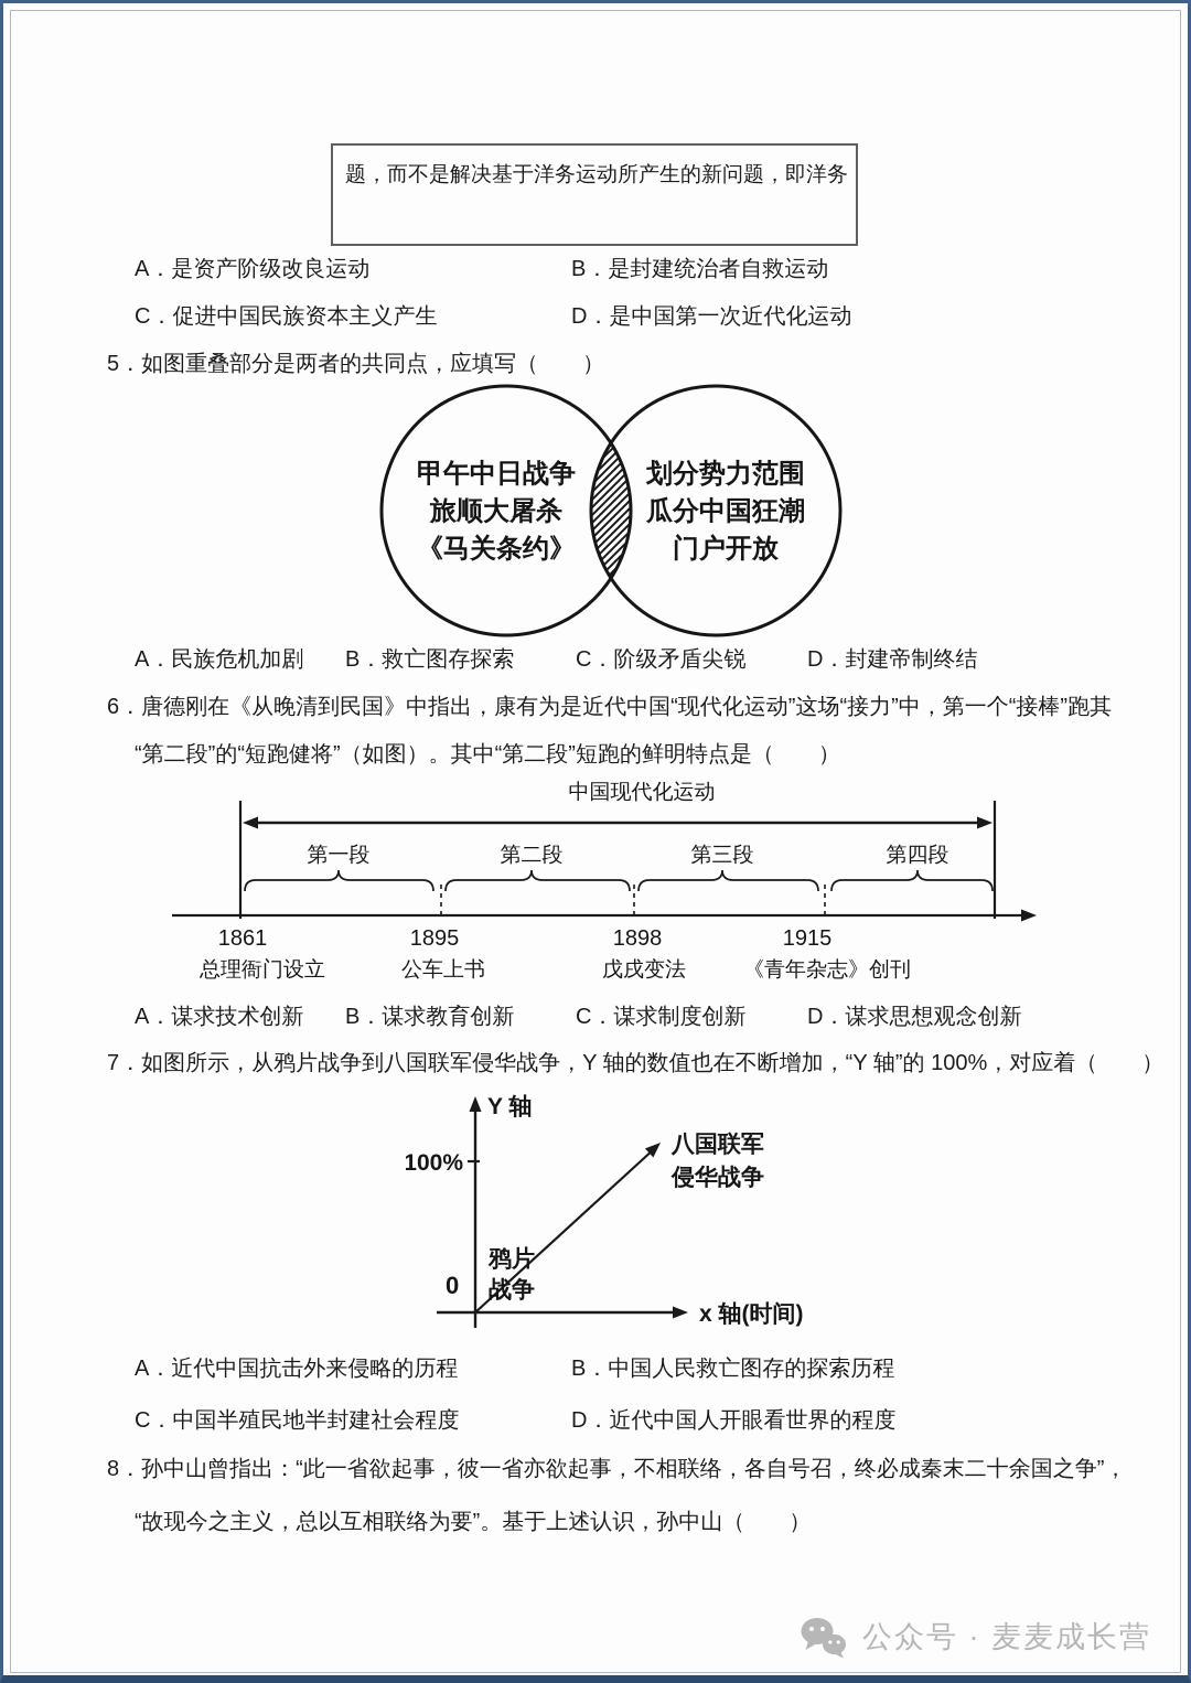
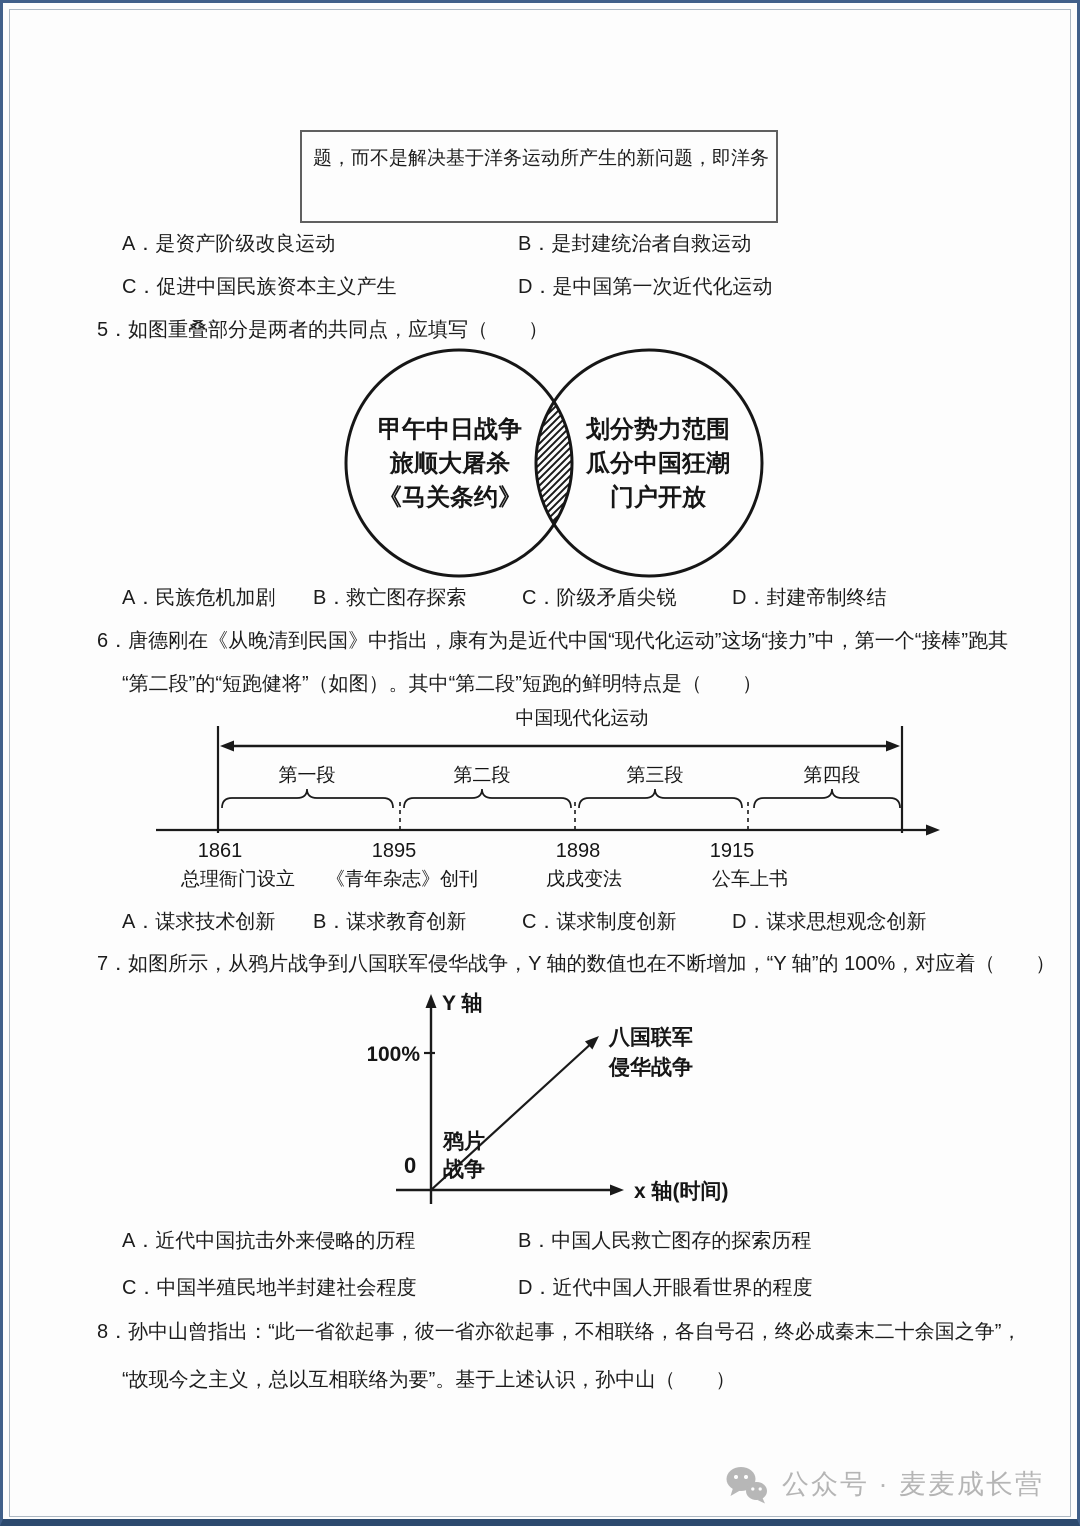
  题，而不是解决基于洋务运动所产生的新问题，即洋务
  A．是资产阶级改良运动
  B．是封建统治者自救运动
  C．促进中国民族资本主义产生
  D．是中国第一次近代化运动
  5．如图重叠部分是两者的共同点，应填写（ ）
  甲午中日战争
  旅顺大屠杀
  《马关条约》
  划分势力范围
  瓜分中国狂潮
  门户开放
  A．民族危机加剧
  B．救亡图存探索
  C．阶级矛盾尖锐
  D．封建帝制终结
  6．唐德刚在《从晚清到民国》中指出，康有为是近代中国“现代化运动”这场“接力”中，第一个“接棒”跑其
  “第二段”的“短跑健将”（如图）。其中“第二段”短跑的鲜明特点是（ ）
  中国现代化运动
  第一段
  第二段
  第三段
  第四段
  1861
  1895
  1898
  1915
  总理衙门设立
- 公车上书
+ 《青年杂志》创刊
  戊戌变法
- 《青年杂志》创刊
+ 公车上书
  A．谋求技术创新
  B．谋求教育创新
  C．谋求制度创新
  D．谋求思想观念创新
  7．如图所示，从鸦片战争到八国联军侵华战争，Y 轴的数值也在不断增加，“Y 轴”的 100%，对应着（ ）
  Y 轴
  100%
  0
  x 轴(时间)
  鸦片
  战争
  八国联军
  侵华战争
  A．近代中国抗击外来侵略的历程
  B．中国人民救亡图存的探索历程
  C．中国半殖民地半封建社会程度
  D．近代中国人开眼看世界的程度
  8．孙中山曾指出：“此一省欲起事，彼一省亦欲起事，不相联络，各自号召，终必成秦末二十余国之争”，
  “故现今之主义，总以互相联络为要”。基于上述认识，孙中山（ ）
  公众号 · 麦麦成长营
